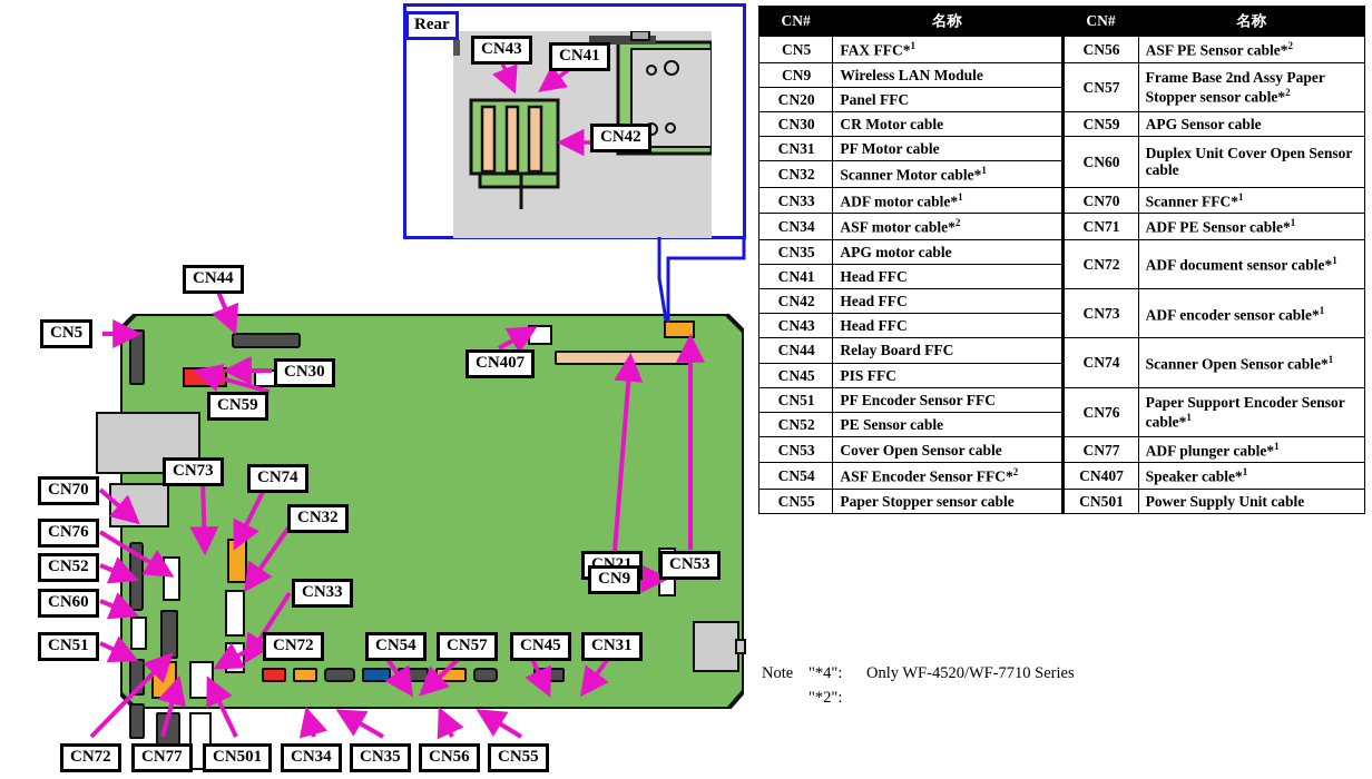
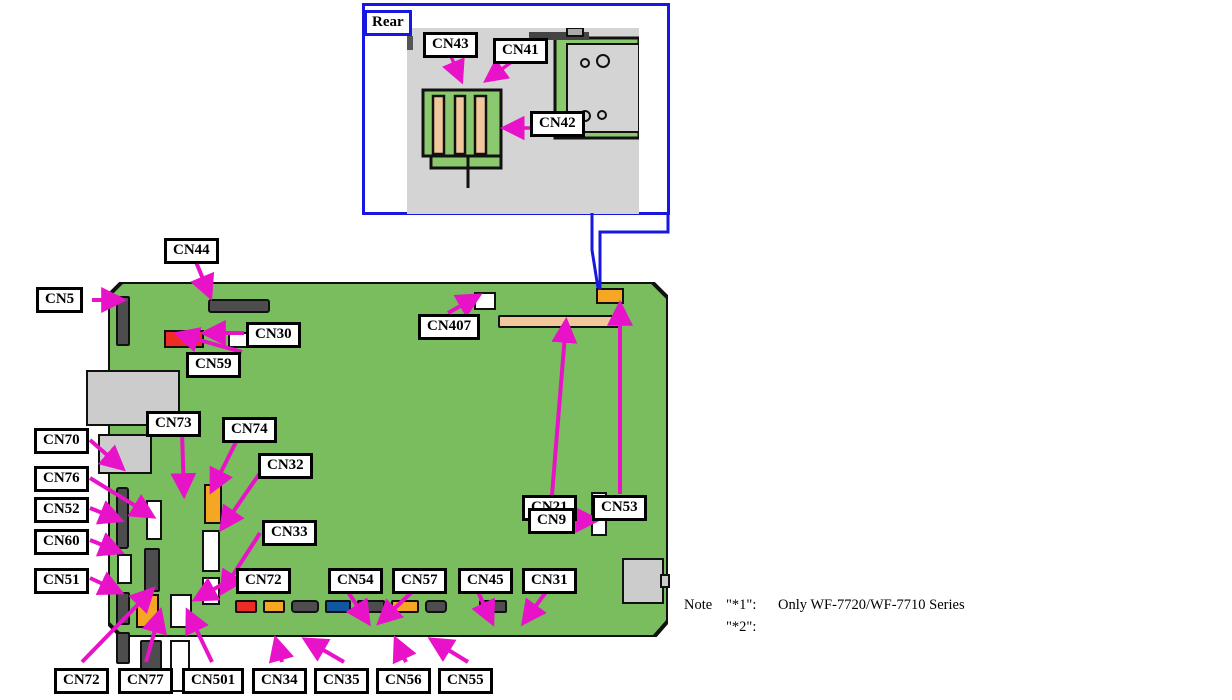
  CN43
  CN41
  CN42
  Rear
  CN44
  CN5
  CN30
  CN59
  CN407
  CN21
  CN53
  CN73
  CN74
  CN32
  CN33
  CN72
  CN70
  CN76
  CN52
  CN60
  CN51
  CN9
  CN54
  CN57
  CN45
  CN31
  CN72
  CN77
  CN501
  CN34
  CN35
  CN56
  CN55
- CN#	名称	CN#	名称
- CN5	FAX FFC*1	CN56	ASF PE Sensor cable*2
- CN9	Wireless LAN Module	CN57	Frame Base 2nd Assy Paper Stopper sensor cable*2
- CN20	Panel FFC
- CN30	CR Motor cable	CN59	APG Sensor cable
- CN31	PF Motor cable	CN60	Duplex Unit Cover Open Sensor cable
- CN32	Scanner Motor cable*1
- CN33	ADF motor cable*1	CN70	Scanner FFC*1
- CN34	ASF motor cable*2	CN71	ADF PE Sensor cable*1
- CN35	APG motor cable	CN72	ADF document sensor cable*1
- CN41	Head FFC
- CN42	Head FFC	CN73	ADF encoder sensor cable*1
- CN43	Head FFC
- CN44	Relay Board FFC	CN74	Scanner Open Sensor cable*1
- CN45	PIS FFC
- CN51	PF Encoder Sensor FFC	CN76	Paper Support Encoder Sensor cable*1
- CN52	PE Sensor cable
- CN53	Cover Open Sensor cable	CN77	ADF plunger cable*1
- CN54	ASF Encoder Sensor FFC*2	CN407	Speaker cable*1
- CN55	Paper Stopper sensor cable	CN501	Power Supply Unit cable
  Note
- "*4":
+ "*1":
- Only WF-4520/WF-7710 Series
+ Only WF-7720/WF-7710 Series
  "*2":
